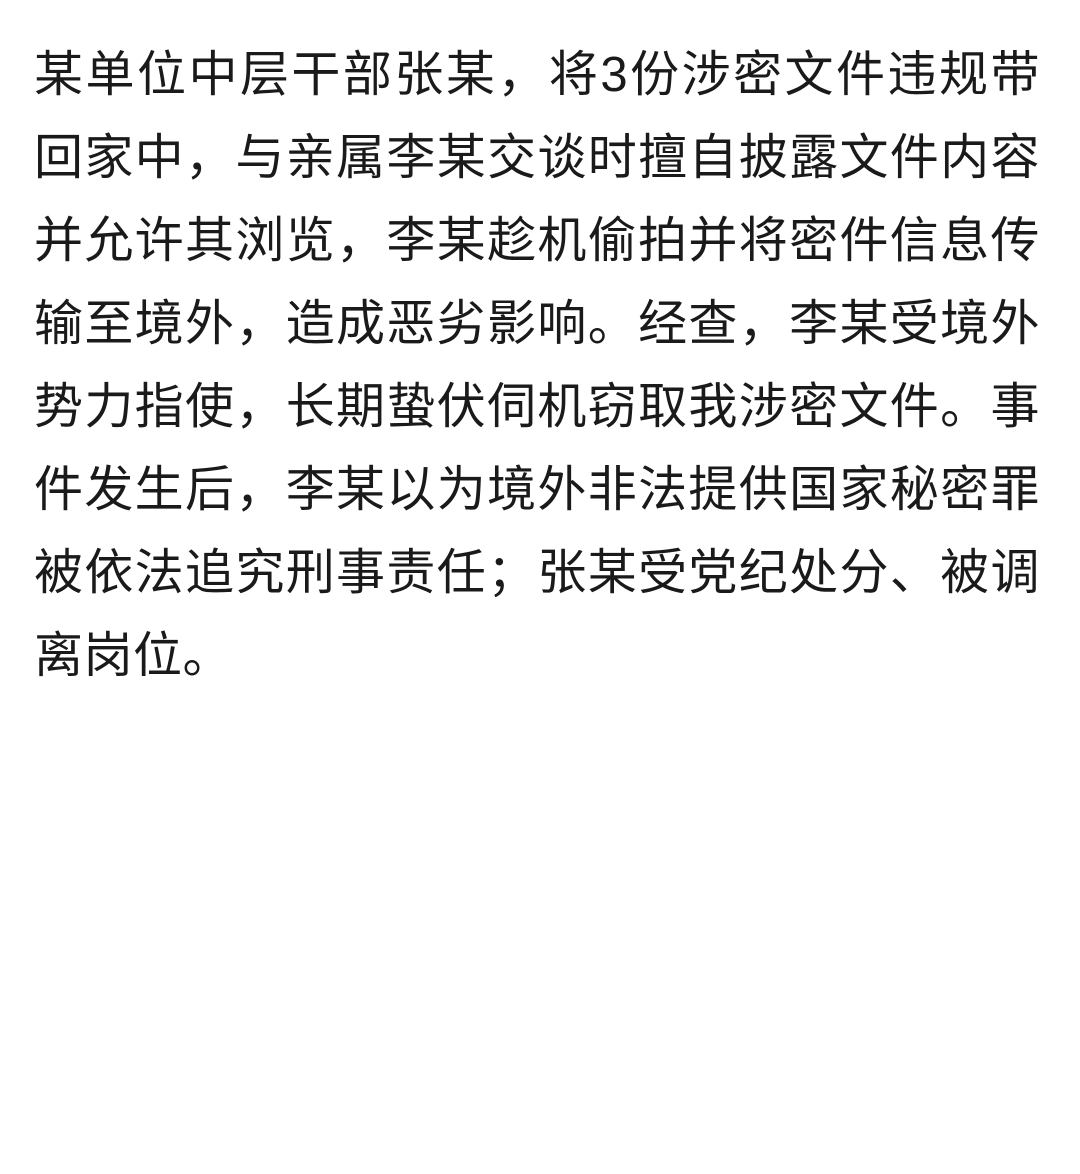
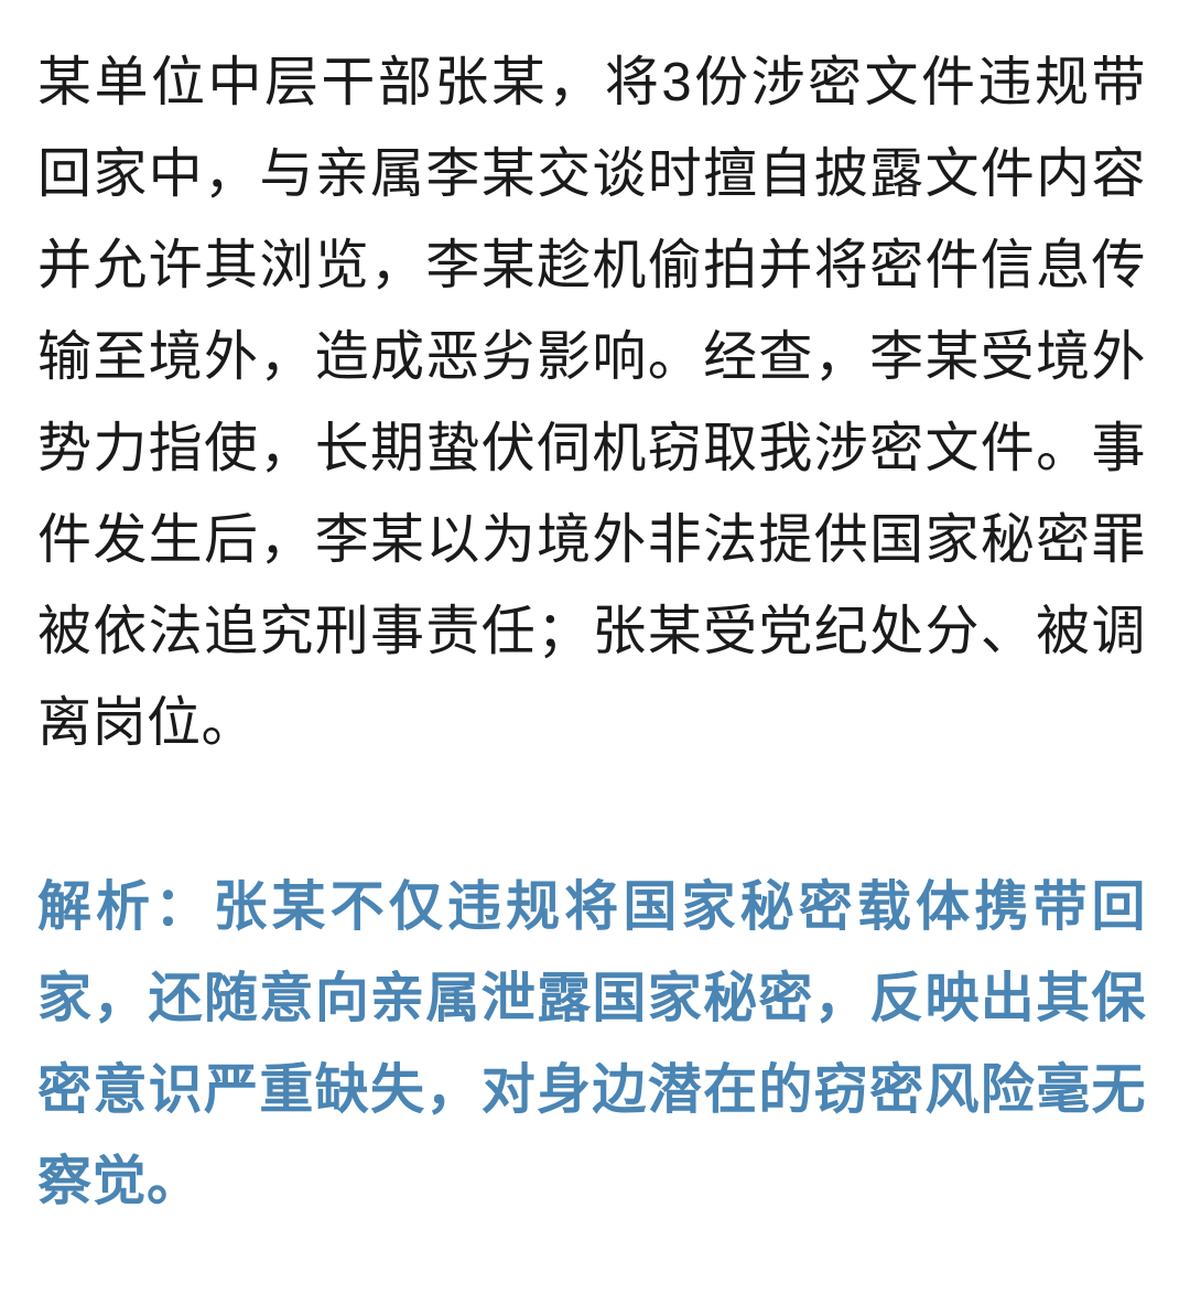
  某单位中层干部张某，将3份涉密文件违规带回家中，与亲属李某交谈时擅自披露文件内容并允许其浏览，李某趁机偷拍并将密件信息传输至境外，造成恶劣影响。经查，李某受境外势力指使，长期蛰伏伺机窃取我涉密文件。事件发生后，李某以为境外非法提供国家秘密罪被依法追究刑事责任；张某受党纪处分、被调离岗位。
+ 解析：张某不仅违规将国家秘密载体携带回家，还随意向亲属泄露国家秘密，反映出其保密意识严重缺失，对身边潜在的窃密风险毫无察觉。
